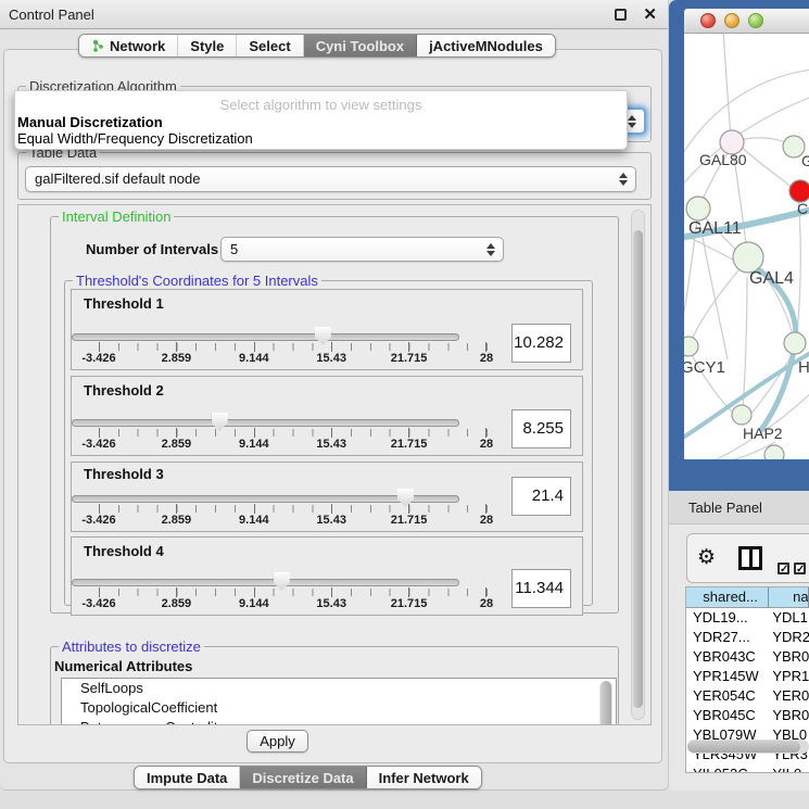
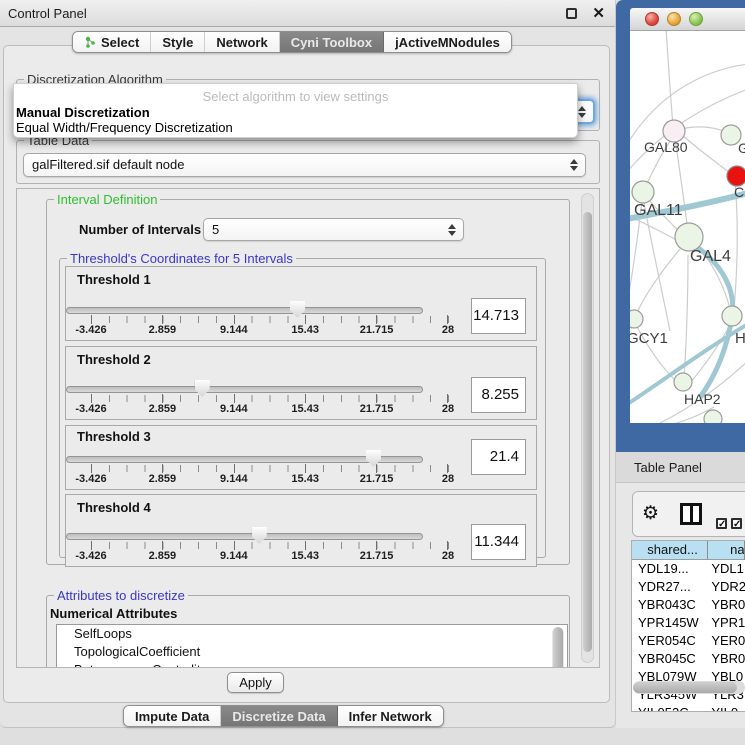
  Control Panel
  ✕
- Network
+ Select
  Style
- Select
+ Network
  Cyni Toolbox
  jActiveMNodules
  Discretization Algorithm
  Select algorithm to view settings
  Manual Discretization
  Equal Width/Frequency Discretization
  Table Data
  galFiltered.sif default node
  Interval Definition
  Number of Intervals
  5
  Threshold's Coordinates for 5 Intervals
  Threshold 1
  -3.426
  2.859
  9.144
  15.43
  21.715
  28
- 10.282
+ 14.713
  Threshold 2
  -3.426
  2.859
  9.144
  15.43
  21.715
  28
  8.255
  Threshold 3
  -3.426
  2.859
  9.144
  15.43
  21.715
  28
  21.4
  Threshold 4
  -3.426
  2.859
  9.144
  15.43
  21.715
  28
  11.344
  Attributes to discretize
  Numerical Attributes
  SelfLoops
  TopologicalCoefficient
  Apply
  Impute Data
  Discretize Data
  Infer Network
  GAL80
  C
  GAL11
  GAL4
  GCY1
  H
  HAP2
  Table Panel
  ⚙
  ✓
  ✓
  shared...
  na
  YDL19...
  YDL1
  YDR27...
  YDR2
  YBR043C
  YBR0
  YPR145W
  YPR1
  YER054C
  YER0
  YBR045C
  YBR0
  YBL079W
  YBL0
  YLR345W
  YLR3
